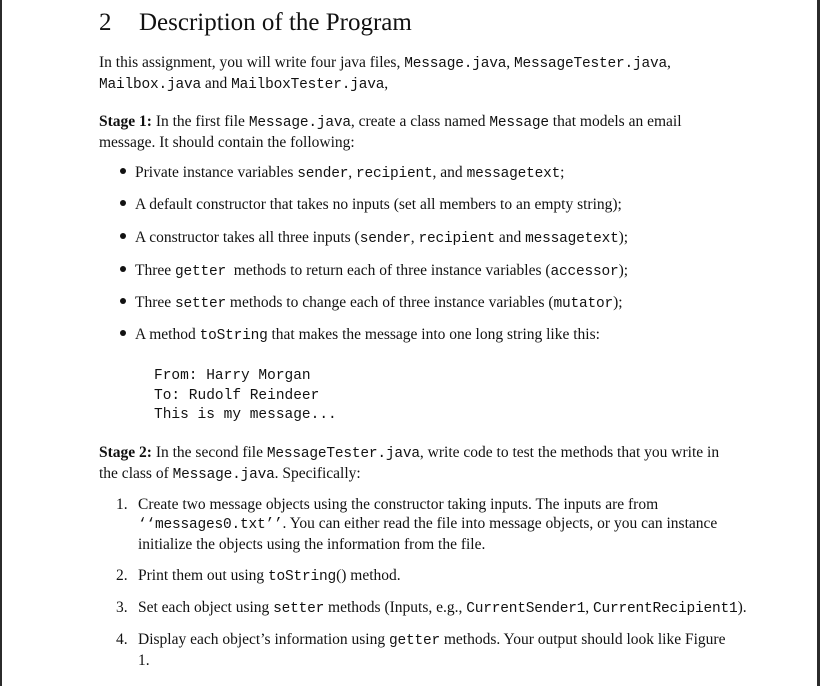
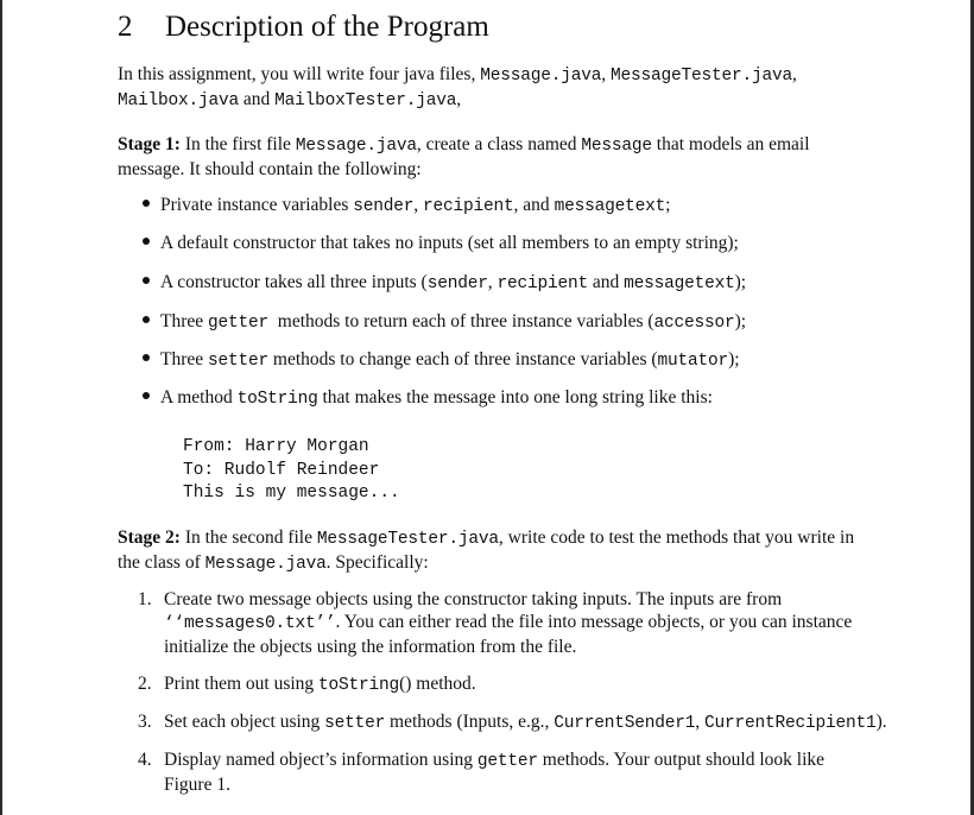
  2 Description of the Program
  In this assignment, you will write four java files, Message.java, MessageTester.java, Mailbox.java and MailboxTester.java,
  Stage 1: In the first file Message.java, create a class named Message that models an email message. It should contain the following:
  Private instance variables sender, recipient, and messagetext;
  A default constructor that takes no inputs (set all members to an empty string);
  A constructor takes all three inputs (sender, recipient and messagetext);
  Three getter methods to return each of three instance variables (accessor);
  Three setter methods to change each of three instance variables (mutator);
  A method toString that makes the message into one long string like this:
  From: Harry Morgan
  To: Rudolf Reindeer
  This is my message...
  Stage 2: In the second file MessageTester.java, write code to test the methods that you write in the class of Message.java. Specifically:
  1.
  Create two message objects using the constructor taking inputs. The inputs are from ‘‘messages0.txt’’. You can either read the file into message objects, or you can instance initialize the objects using the information from the file.
  2.
  Print them out using toString() method.
  3.
  Set each object using setter methods (Inputs, e.g., CurrentSender1, CurrentRecipient1).
  4.
- Display each object’s information using getter methods. Your output should look like Figure 1.
+ Display named object’s information using getter methods. Your output should look like Figure 1.
